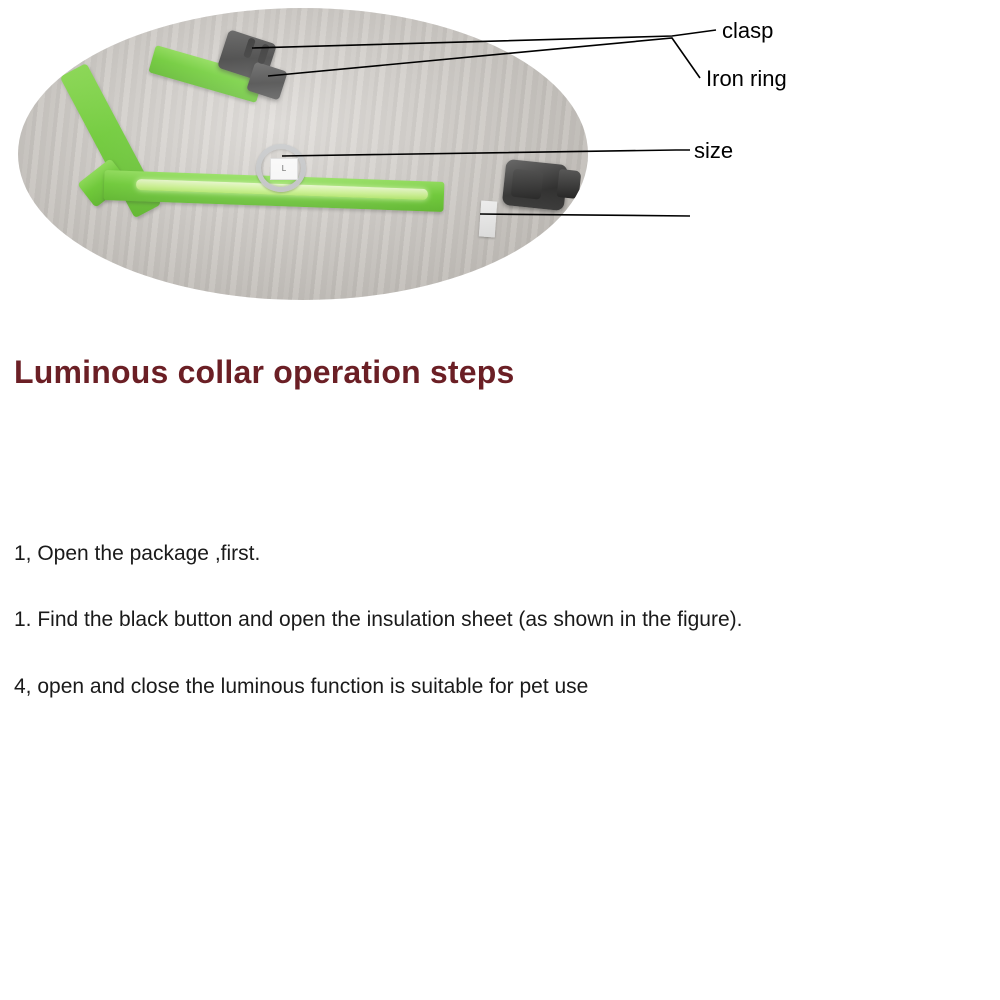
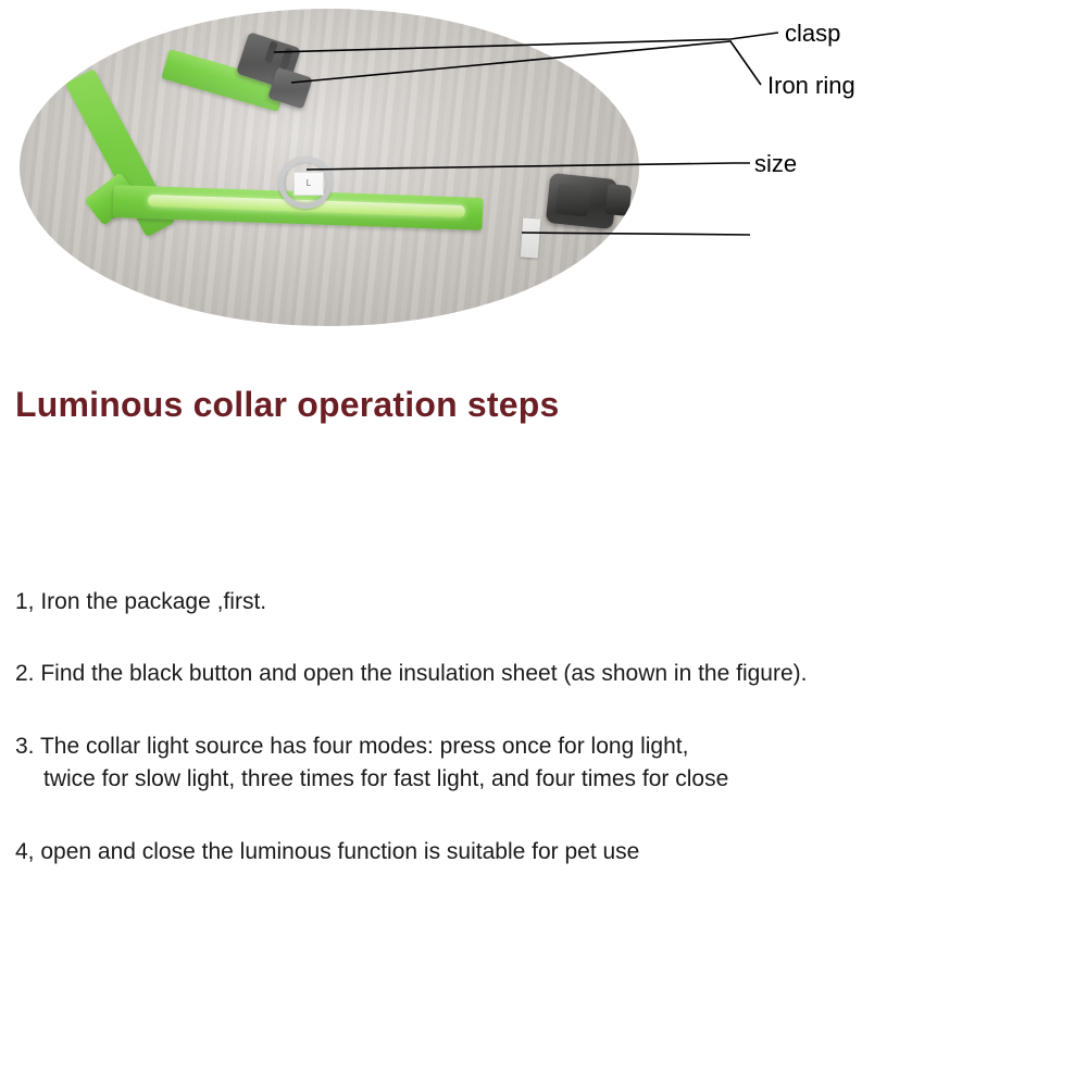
  clasp
  Iron ring
  size
  Luminous collar operation steps
- 1, Open the package ,first.
+ 1, Iron the package ,first.
- 1. Find the black button and open the insulation sheet (as shown in the figure).
+ 2. Find the black button and open the insulation sheet (as shown in the figure).
+ 3. The collar light source has four modes: press once for long light,
+ twice for slow light, three times for fast light, and four times for close
  4, open and close the luminous function is suitable for pet use
